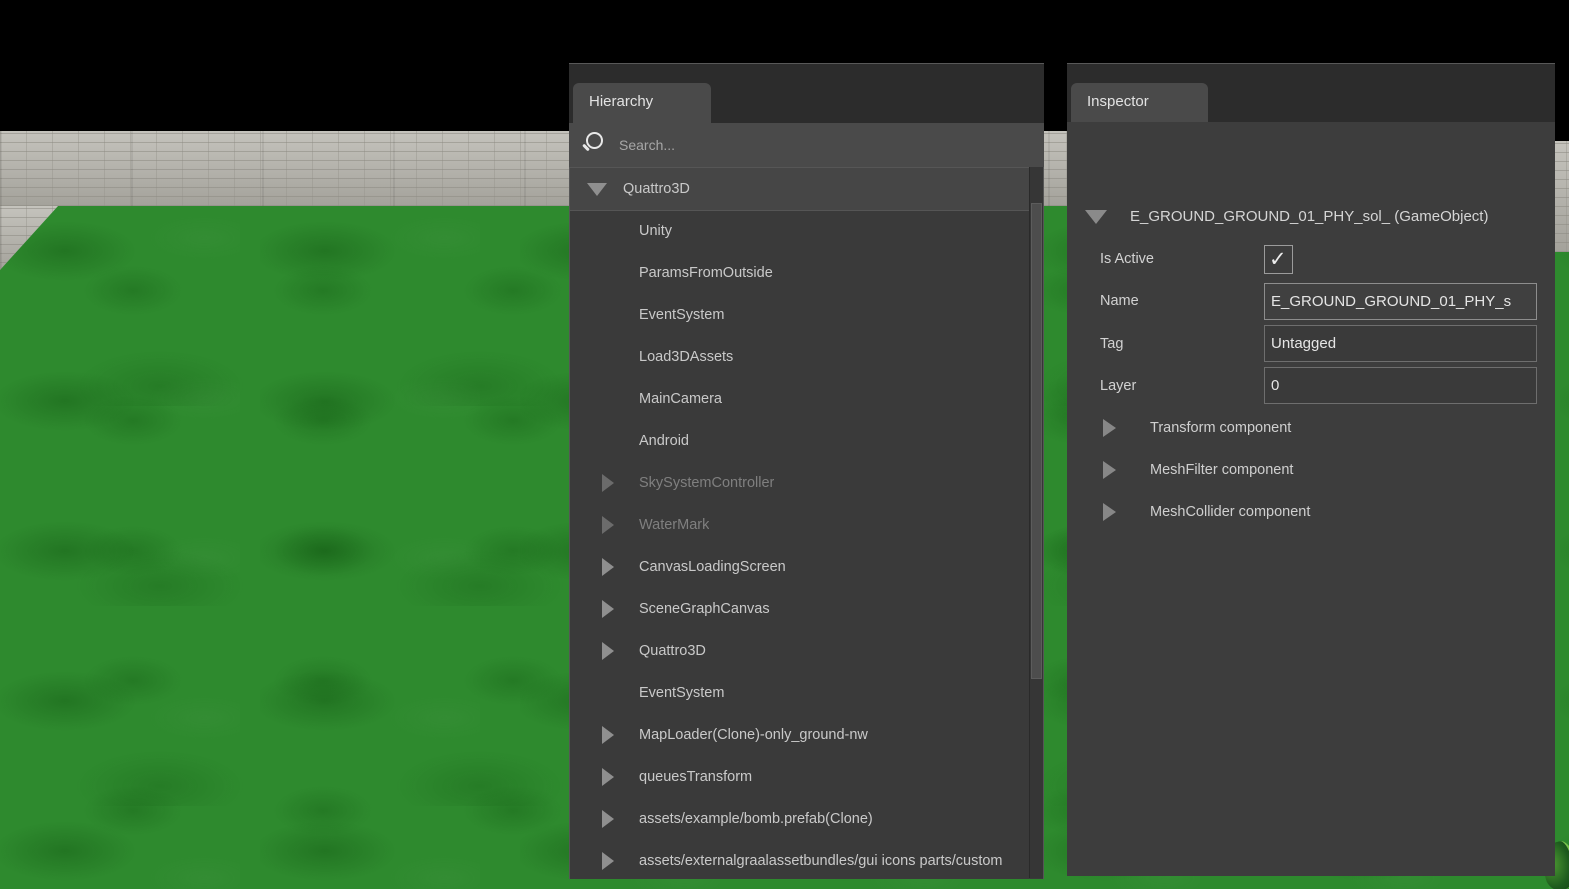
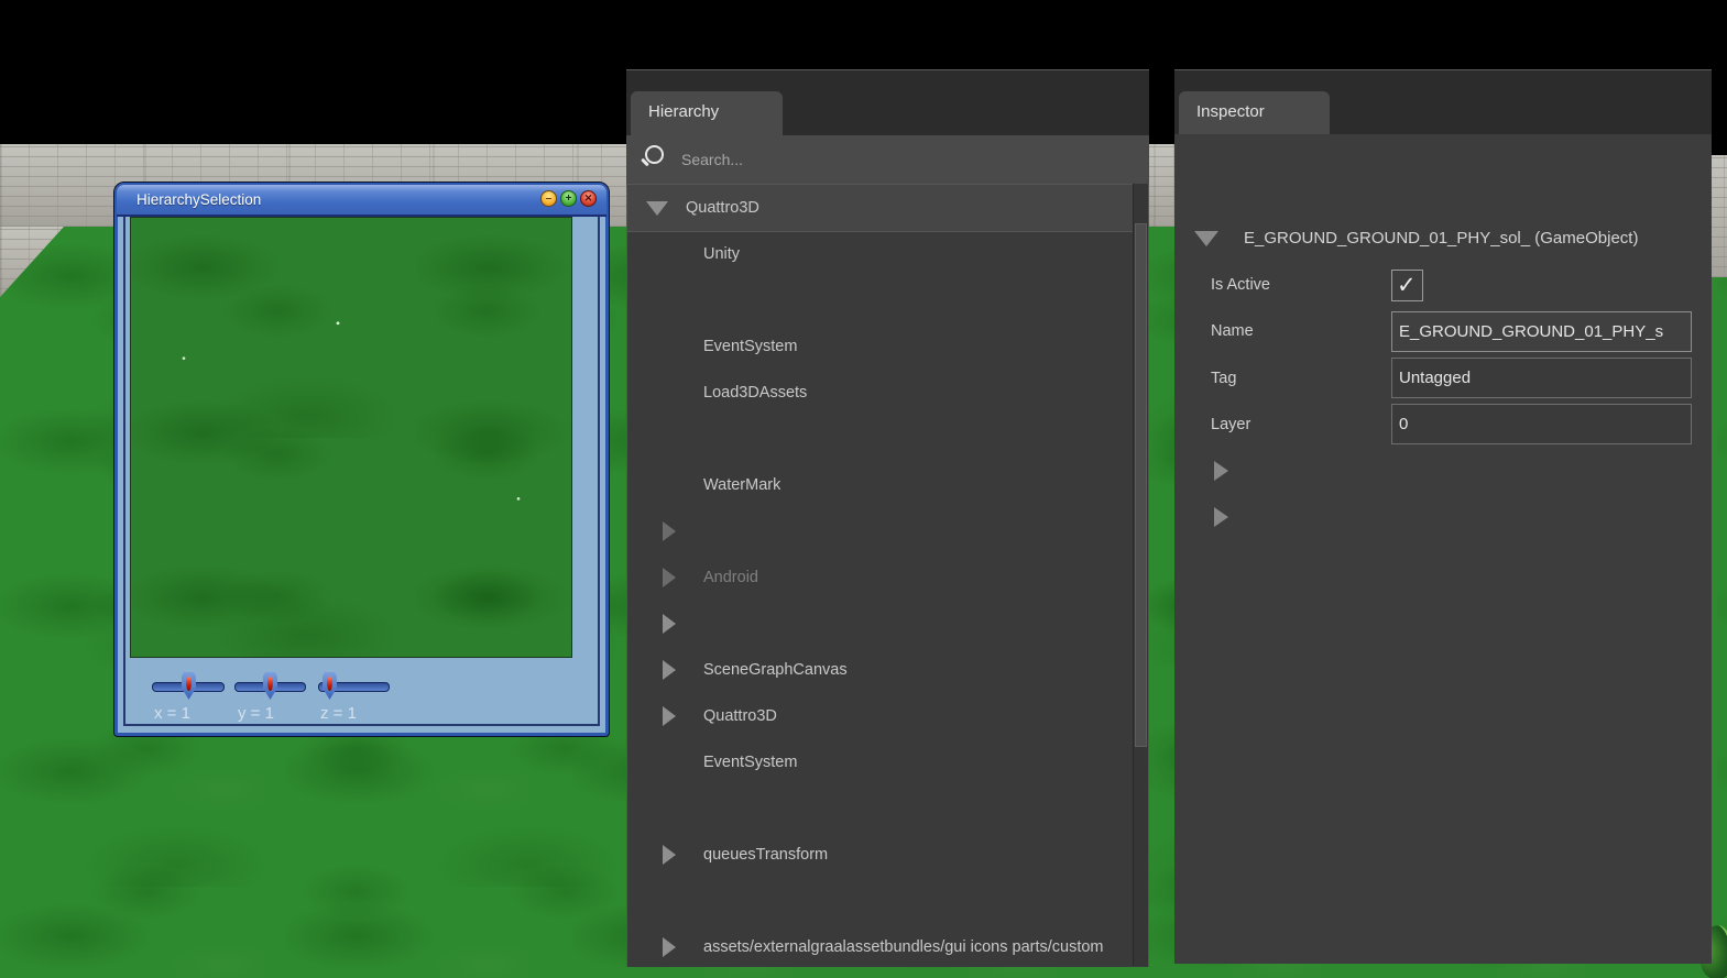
+ HierarchySelection
+ –
+ +
+ ✕
+ x = 1
+ y = 1
+ z = 1
  Hierarchy
  Search...
  Quattro3D
  Unity
- ParamsFromOutside
  EventSystem
  Load3DAssets
- MainCamera
- Android
+ WaterMark
- SkySystemController
- WaterMark
+ Android
- CanvasLoadingScreen
  SceneGraphCanvas
  Quattro3D
  EventSystem
- MapLoader(Clone)-only_ground-nw
  queuesTransform
- assets/example/bomb.prefab(Clone)
  assets/externalgraalassetbundles/gui icons parts/custom
  Inspector
  E_GROUND_GROUND_01_PHY_sol_ (GameObject)
  Is Active
  Name
  E_GROUND_GROUND_01_PHY_s
  Tag
  Untagged
  Layer
  0
- Transform component
- MeshFilter component
- MeshCollider component
